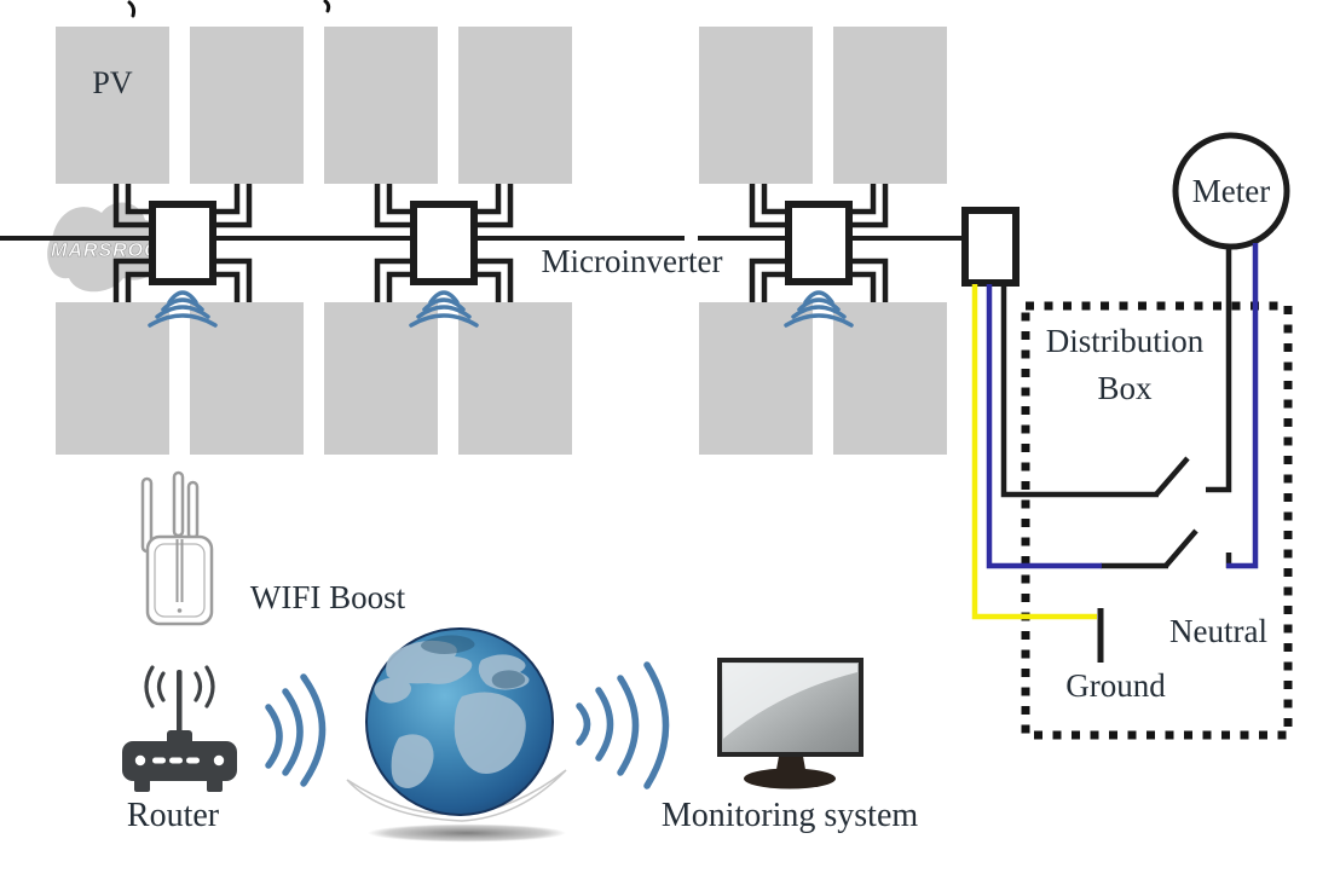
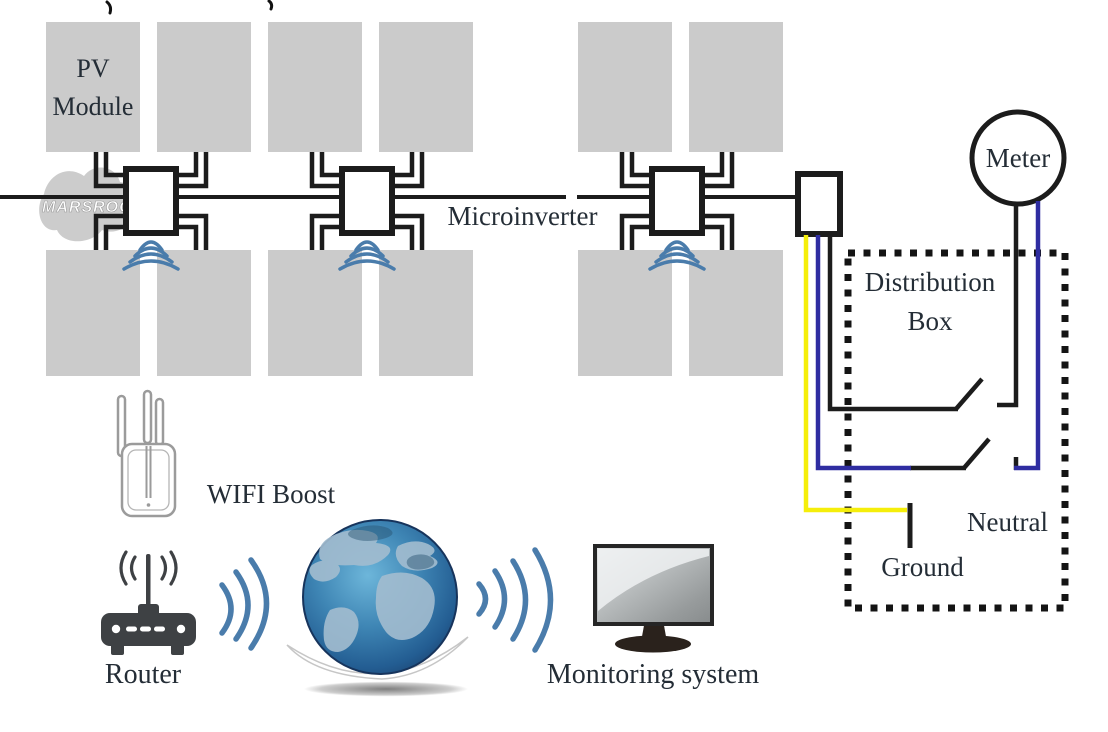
  MARSRO
  PV
+ Module
  Microinverter
  Meter
  Distribution
  Box
  Neutral
  Ground
  WIFI Boost
  Router
  Monitoring system
